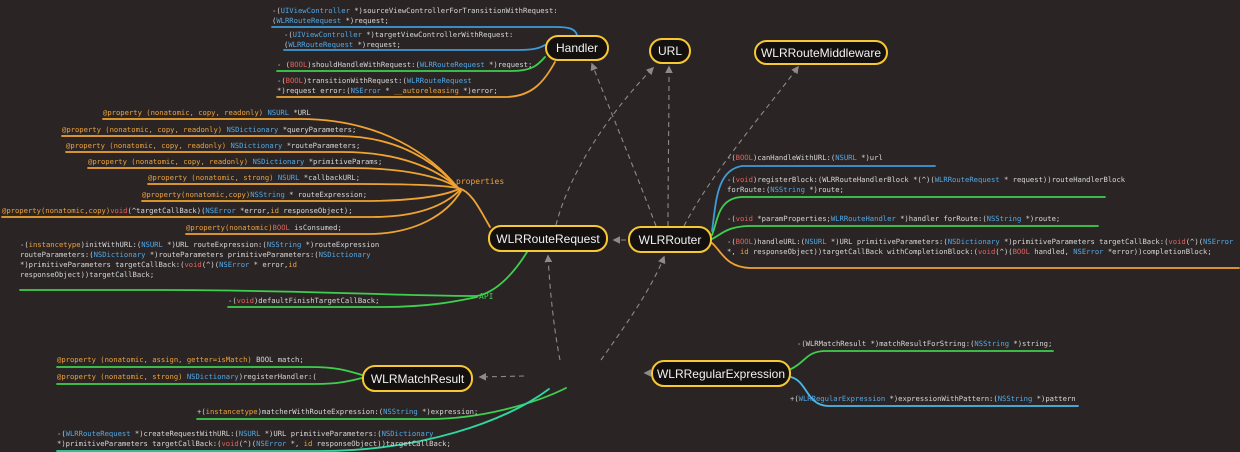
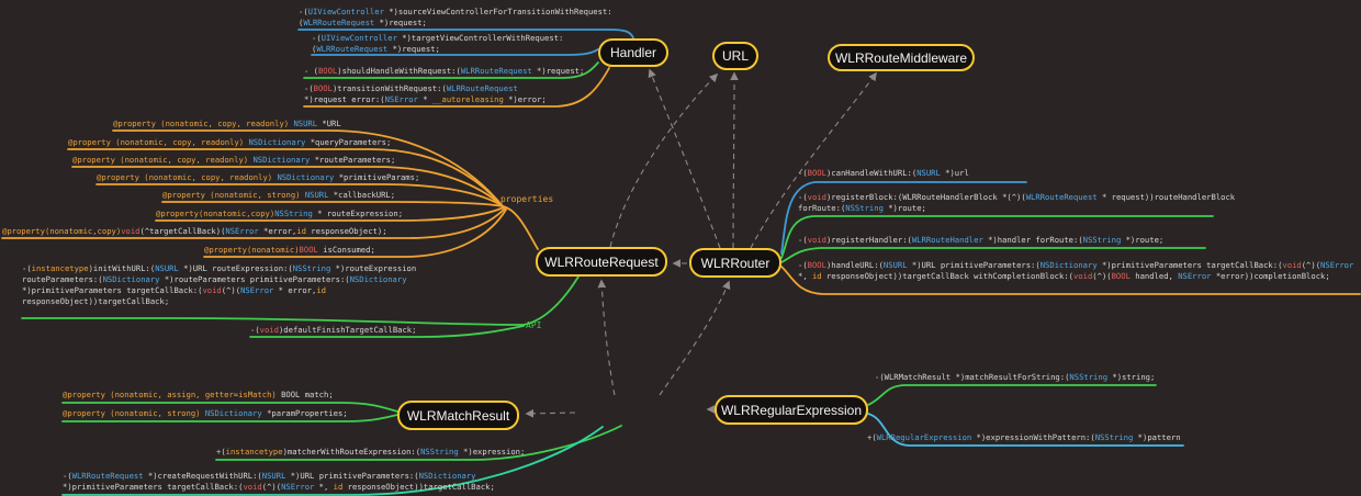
  -(UIViewController *)sourceViewControllerForTransitionWithRequest:
  (WLRRouteRequest *)request;
  -(UIViewController *)targetViewControllerWithRequest:
  (WLRRouteRequest *)request;
  - (BOOL)shouldHandleWithRequest:(WLRRouteRequest *)request;
  -(BOOL)transitionWithRequest:(WLRRouteRequest
  *)request error:(NSError * __autoreleasing *)error;
  @property (nonatomic, copy, readonly) NSURL *URL
  @property (nonatomic, copy, readonly) NSDictionary *queryParameters;
  @property (nonatomic, copy, readonly) NSDictionary *routeParameters;
  @property (nonatomic, copy, readonly) NSDictionary *primitiveParams;
  @property (nonatomic, strong) NSURL *callbackURL;
  @property(nonatomic,copy)NSString * routeExpression;
  @property(nonatomic,copy)void(^targetCallBack)(NSError *error,id responseObject);
  @property(nonatomic)BOOL isConsumed;
  -(instancetype)initWithURL:(NSURL *)URL routeExpression:(NSString *)routeExpression
  routeParameters:(NSDictionary *)routeParameters primitiveParameters:(NSDictionary
  *)primitiveParameters targetCallBack:(void(^)(NSError * error,id
  responseObject))targetCallBack;
  -(void)defaultFinishTargetCallBack;
  -(BOOL)canHandleWithURL:(NSURL *)url
  -(void)registerBlock:(WLRRouteHandlerBlock *(^)(WLRRouteRequest * request))routeHandlerBlock
  forRoute:(NSString *)route;
- -(void *paramProperties;WLRRouteHandler *)handler forRoute:(NSString *)route;
+ -(void)registerHandler:(WLRRouteHandler *)handler forRoute:(NSString *)route;
  -(BOOL)handleURL:(NSURL *)URL primitiveParameters:(NSDictionary *)primitiveParameters targetCallBack:(void(^)(NSError
  *, id responseObject))targetCallBack withCompletionBlock:(void(^)(BOOL handled, NSError *error))completionBlock;
  @property (nonatomic, assign, getter=isMatch) BOOL match;
- @property (nonatomic, strong) NSDictionary)registerHandler:(
+ @property (nonatomic, strong) NSDictionary *paramProperties;
  -(WLRMatchResult *)matchResultForString:(NSString *)string;
  +(WLRRegularExpression *)expressionWithPattern:(NSString *)pattern
  +(instancetype)matcherWithRouteExpression:(NSString *)expression;
  -(WLRRouteRequest *)createRequestWithURL:(NSURL *)URL primitiveParameters:(NSDictionary
  *)primitiveParameters targetCallBack:(void(^)(NSError *, id responseObject))targetCallBack;
  properties
  API
  Handler
  URL
  WLRRouteMiddleware
  WLRRouteRequest
  WLRRouter
  WLRMatchResult
  WLRRegularExpression
